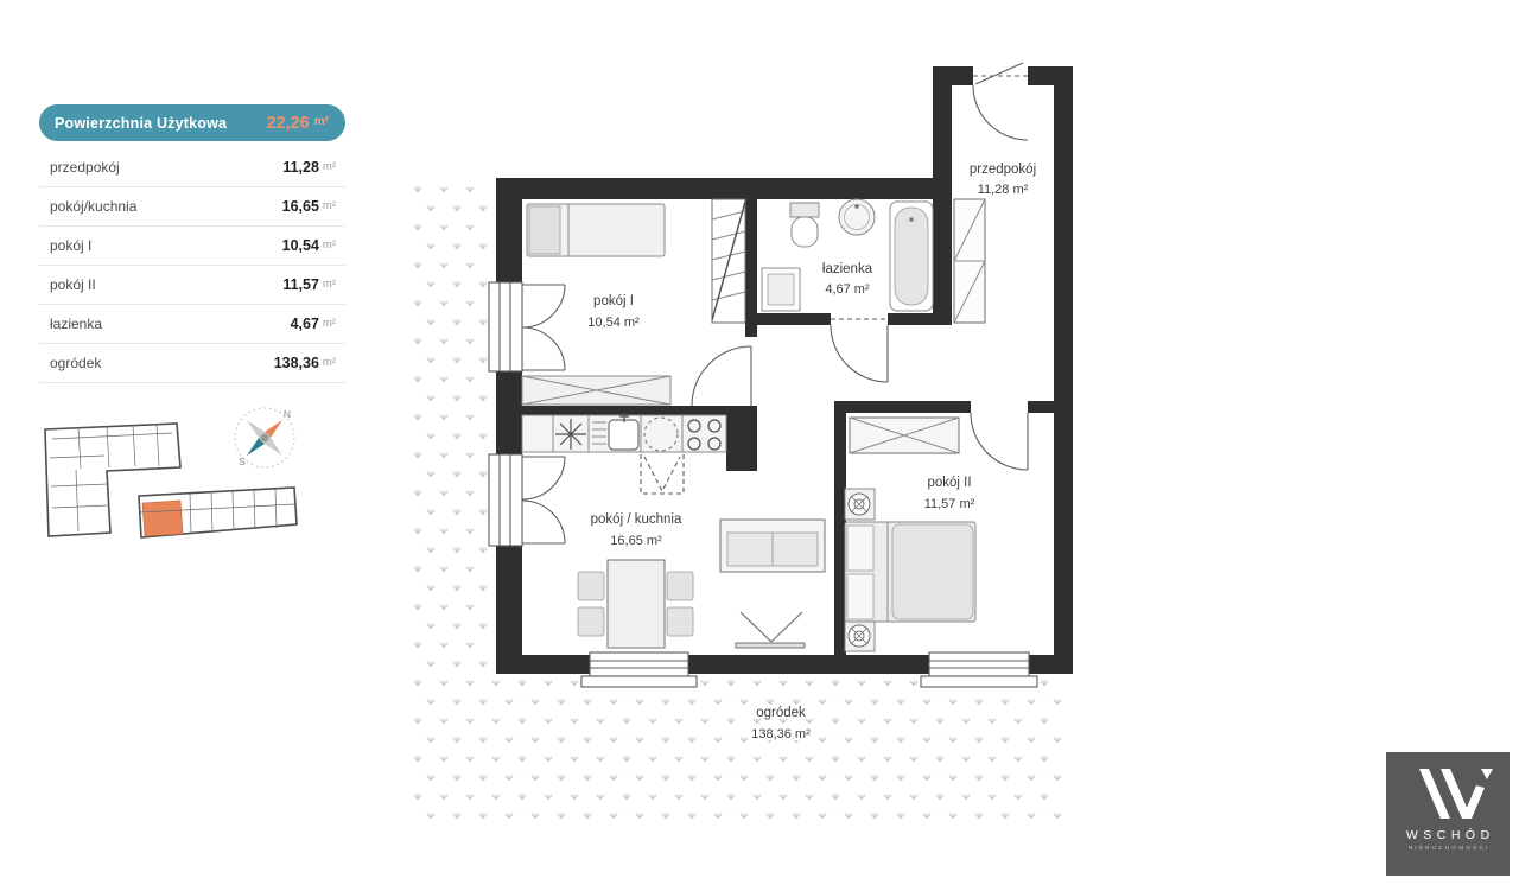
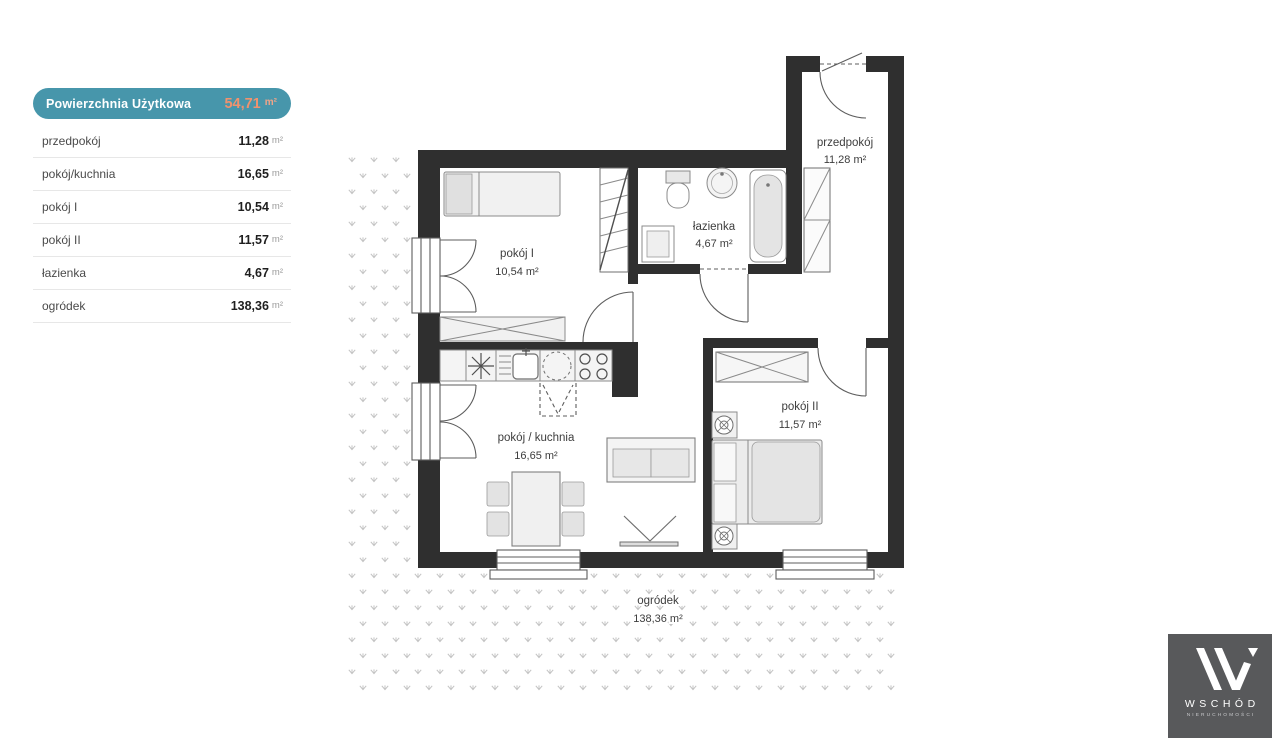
  Powierzchnia Użytkowa
- 22,26 m²
+ 54,71 m²
  przedpokój
  11,28 m²
  pokój/kuchnia
  16,65 m²
  pokój I
  10,54 m²
  pokój II
  11,57 m²
  łazienka
  4,67 m²
  ogródek
  138,36 m²
  przedpokój
  11,28 m²
  łazienka
  4,67 m²
  pokój I
  10,54 m²
  pokój / kuchnia
  16,65 m²
  pokój II
  11,57 m²
  ogródek
  138,36 m²
- N
- S
  WSCHÓD
